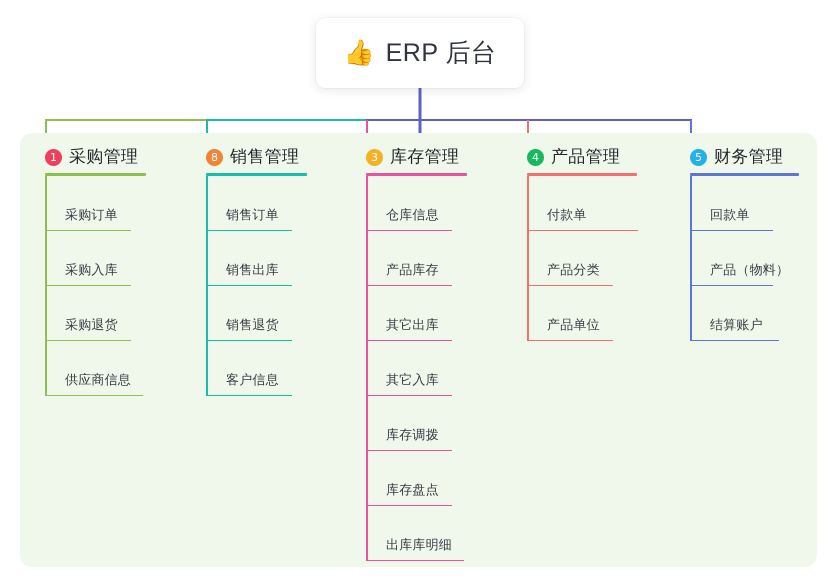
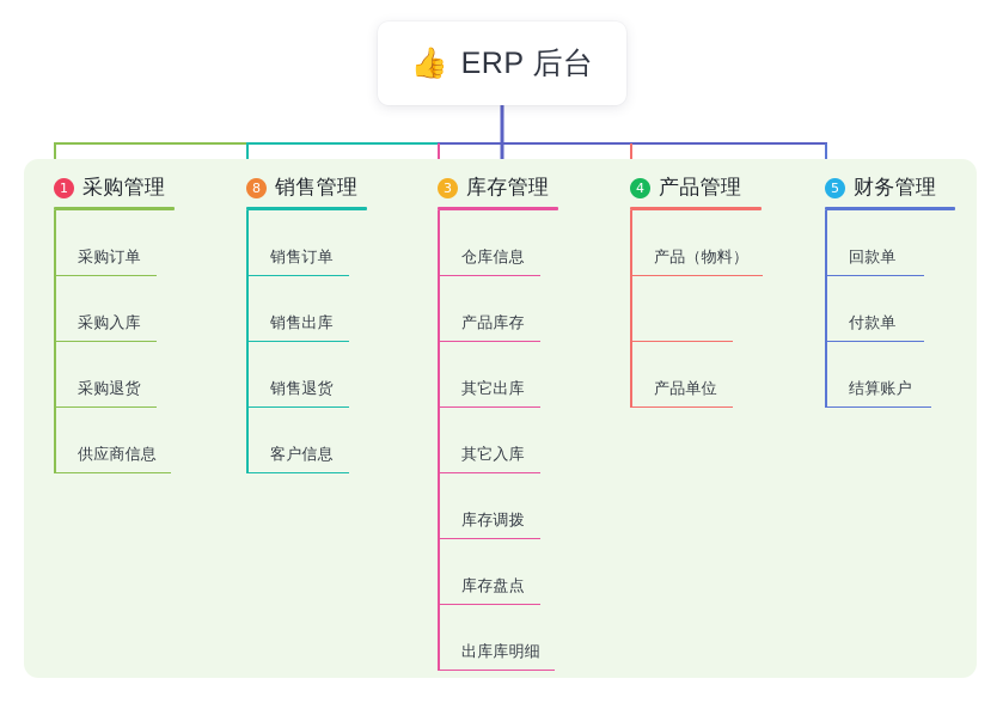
  👍
  ERP 后台
  1
  采购管理
  采购订单
  采购入库
  采购退货
  供应商信息
  8
  销售管理
  销售订单
  销售出库
  销售退货
  客户信息
  3
  库存管理
  仓库信息
  产品库存
  其它出库
  其它入库
  库存调拨
  库存盘点
  出库库明细
  4
  产品管理
- 付款单
+ 产品（物料）
- 产品分类
  产品单位
  5
  财务管理
  回款单
- 产品（物料）
+ 付款单
  结算账户
